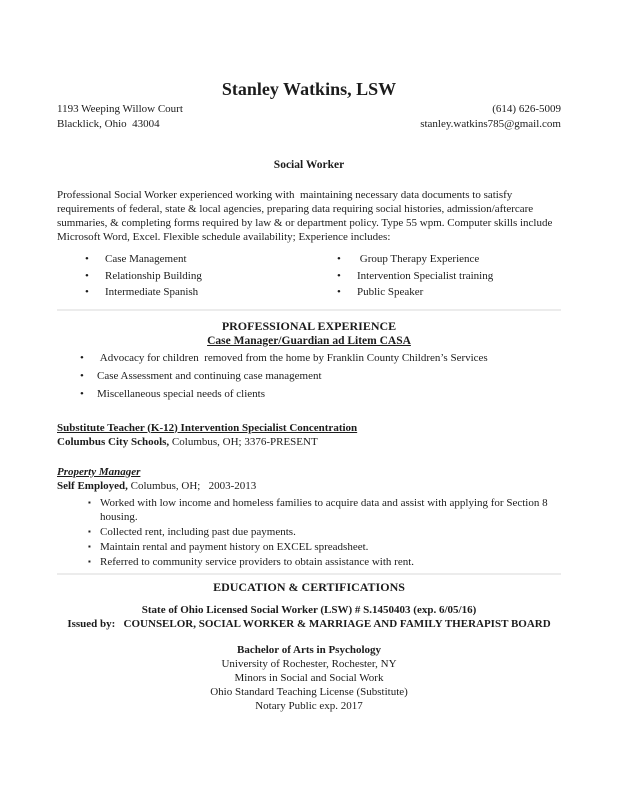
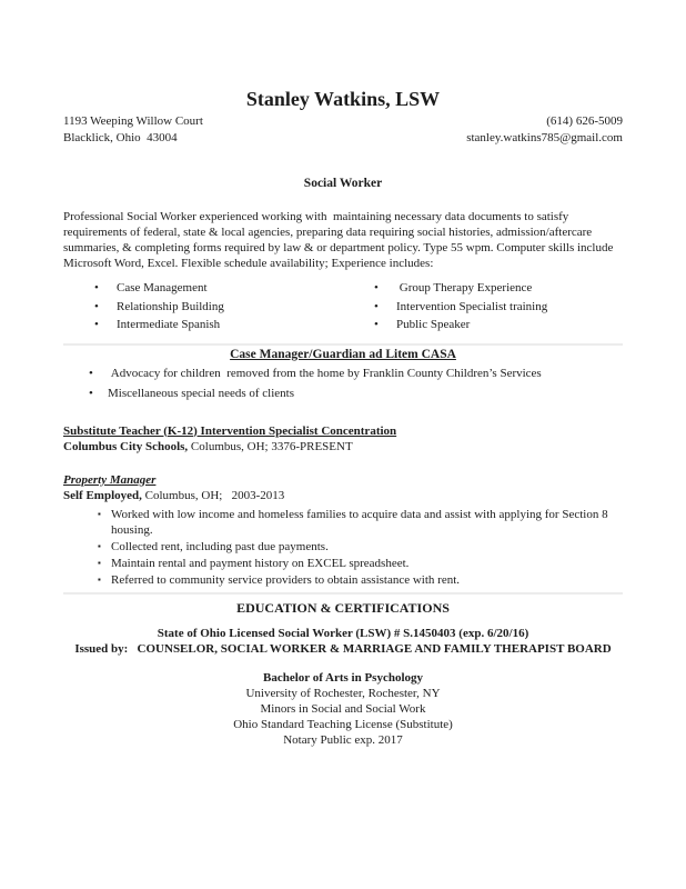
  Stanley Watkins, LSW
  1193 Weeping Willow Court
  Blacklick, Ohio 43004
  (614) 626-5009
  stanley.watkins785@gmail.com
  Social Worker
  Professional Social Worker experienced working with maintaining necessary data documents to satisfy requirements of federal, state & local agencies, preparing data requiring social histories, admission/aftercare summaries, & completing forms required by law & or department policy. Type 55 wpm. Computer skills include Microsoft Word, Excel. Flexible schedule availability; Experience includes:
  Case Management
  Relationship Building
  Intermediate Spanish
  Group Therapy Experience
  Intervention Specialist training
  Public Speaker
- PROFESSIONAL EXPERIENCE
  Case Manager/Guardian ad Litem CASA
  Advocacy for children removed from the home by Franklin County Children’s Services
- Case Assessment and continuing case management
  Miscellaneous special needs of clients
  Substitute Teacher (K-12) Intervention Specialist Concentration
  Columbus City Schools, Columbus, OH; 3376-PRESENT
  Property Manager
  Self Employed, Columbus, OH; 2003-2013
  Worked with low income and homeless families to acquire data and assist with applying for Section 8 housing.
  Collected rent, including past due payments.
  Maintain rental and payment history on EXCEL spreadsheet.
  Referred to community service providers to obtain assistance with rent.
  EDUCATION & CERTIFICATIONS
- State of Ohio Licensed Social Worker (LSW) # S.1450403 (exp. 6/05/16)
+ State of Ohio Licensed Social Worker (LSW) # S.1450403 (exp. 6/20/16)
  Issued by: COUNSELOR, SOCIAL WORKER & MARRIAGE AND FAMILY THERAPIST BOARD
  Bachelor of Arts in Psychology
  University of Rochester, Rochester, NY
  Minors in Social and Social Work
  Ohio Standard Teaching License (Substitute)
  Notary Public exp. 2017
